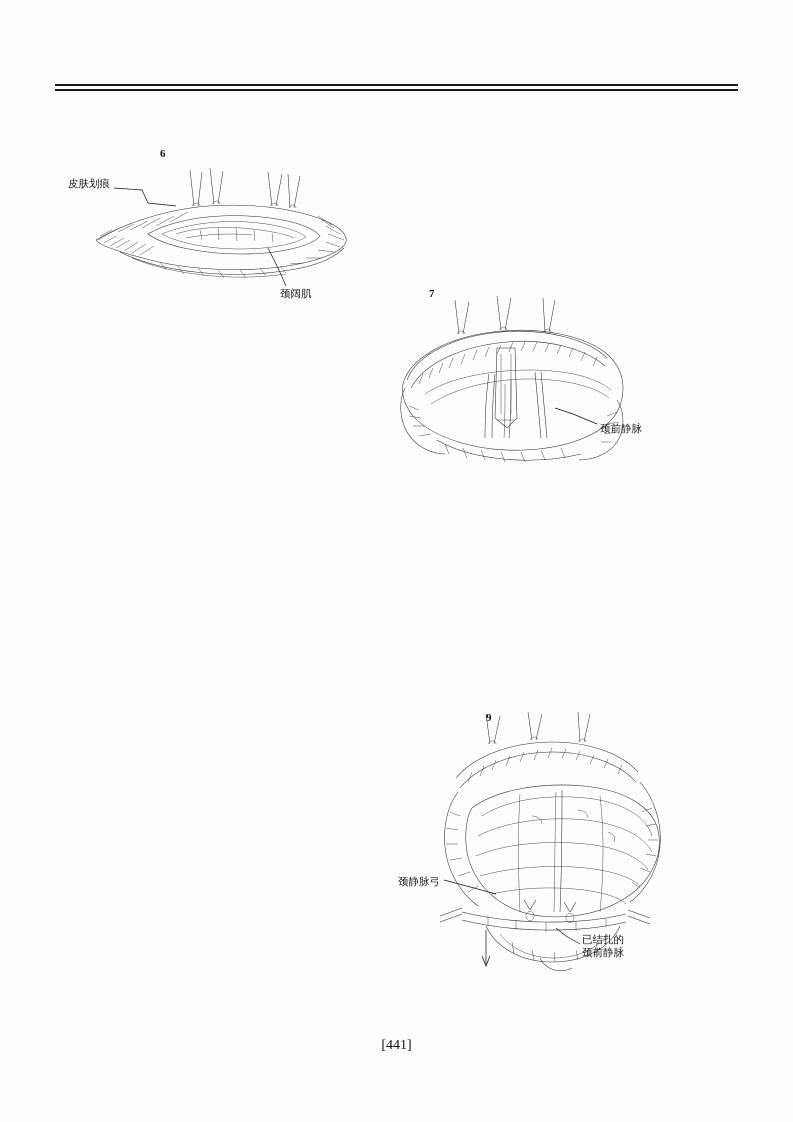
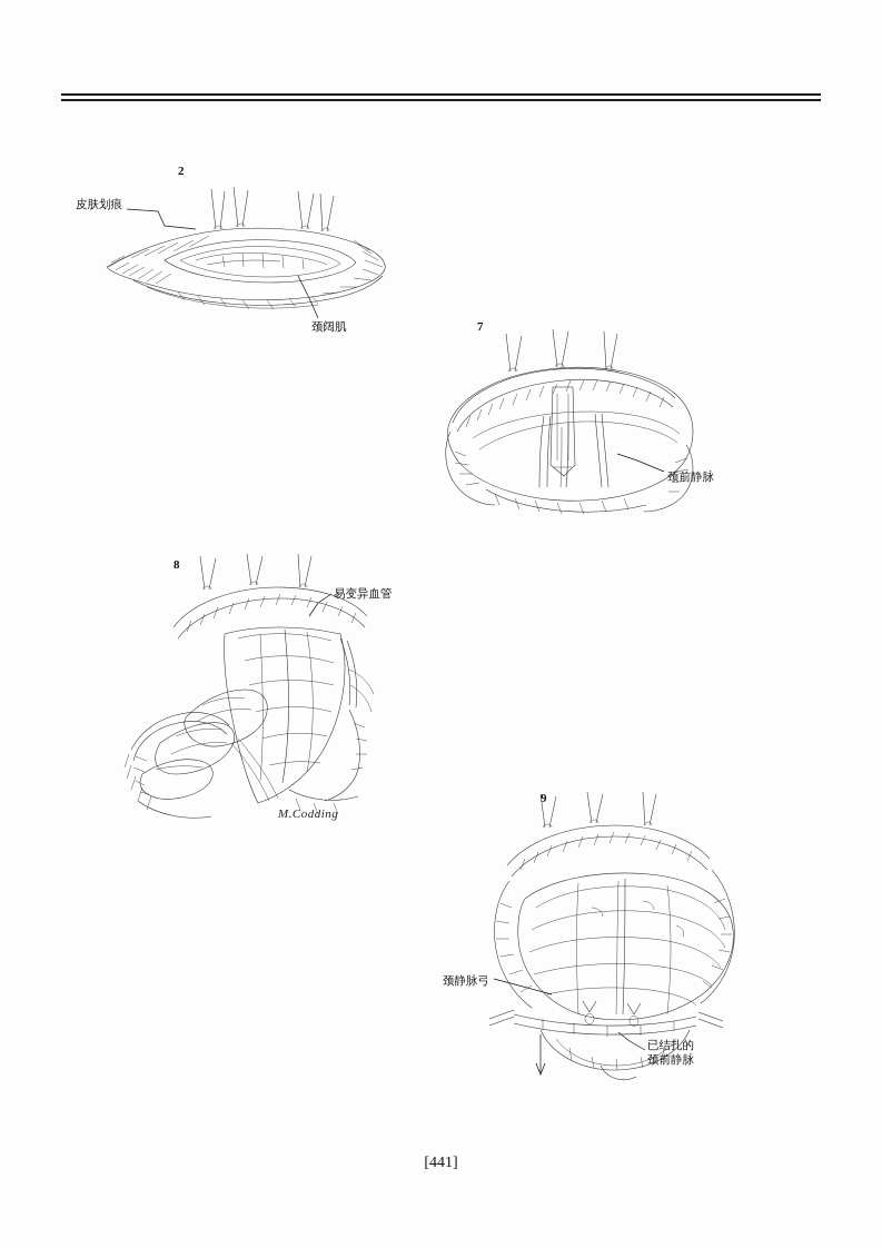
- 6
+ 2
  皮肤划痕
  颈阔肌
  7
  颈前静脉
+ 8
+ 易变异血管
+ M.Codding
  9
  颈静脉弓
  已结扎的
  颈前静脉
  [441]
